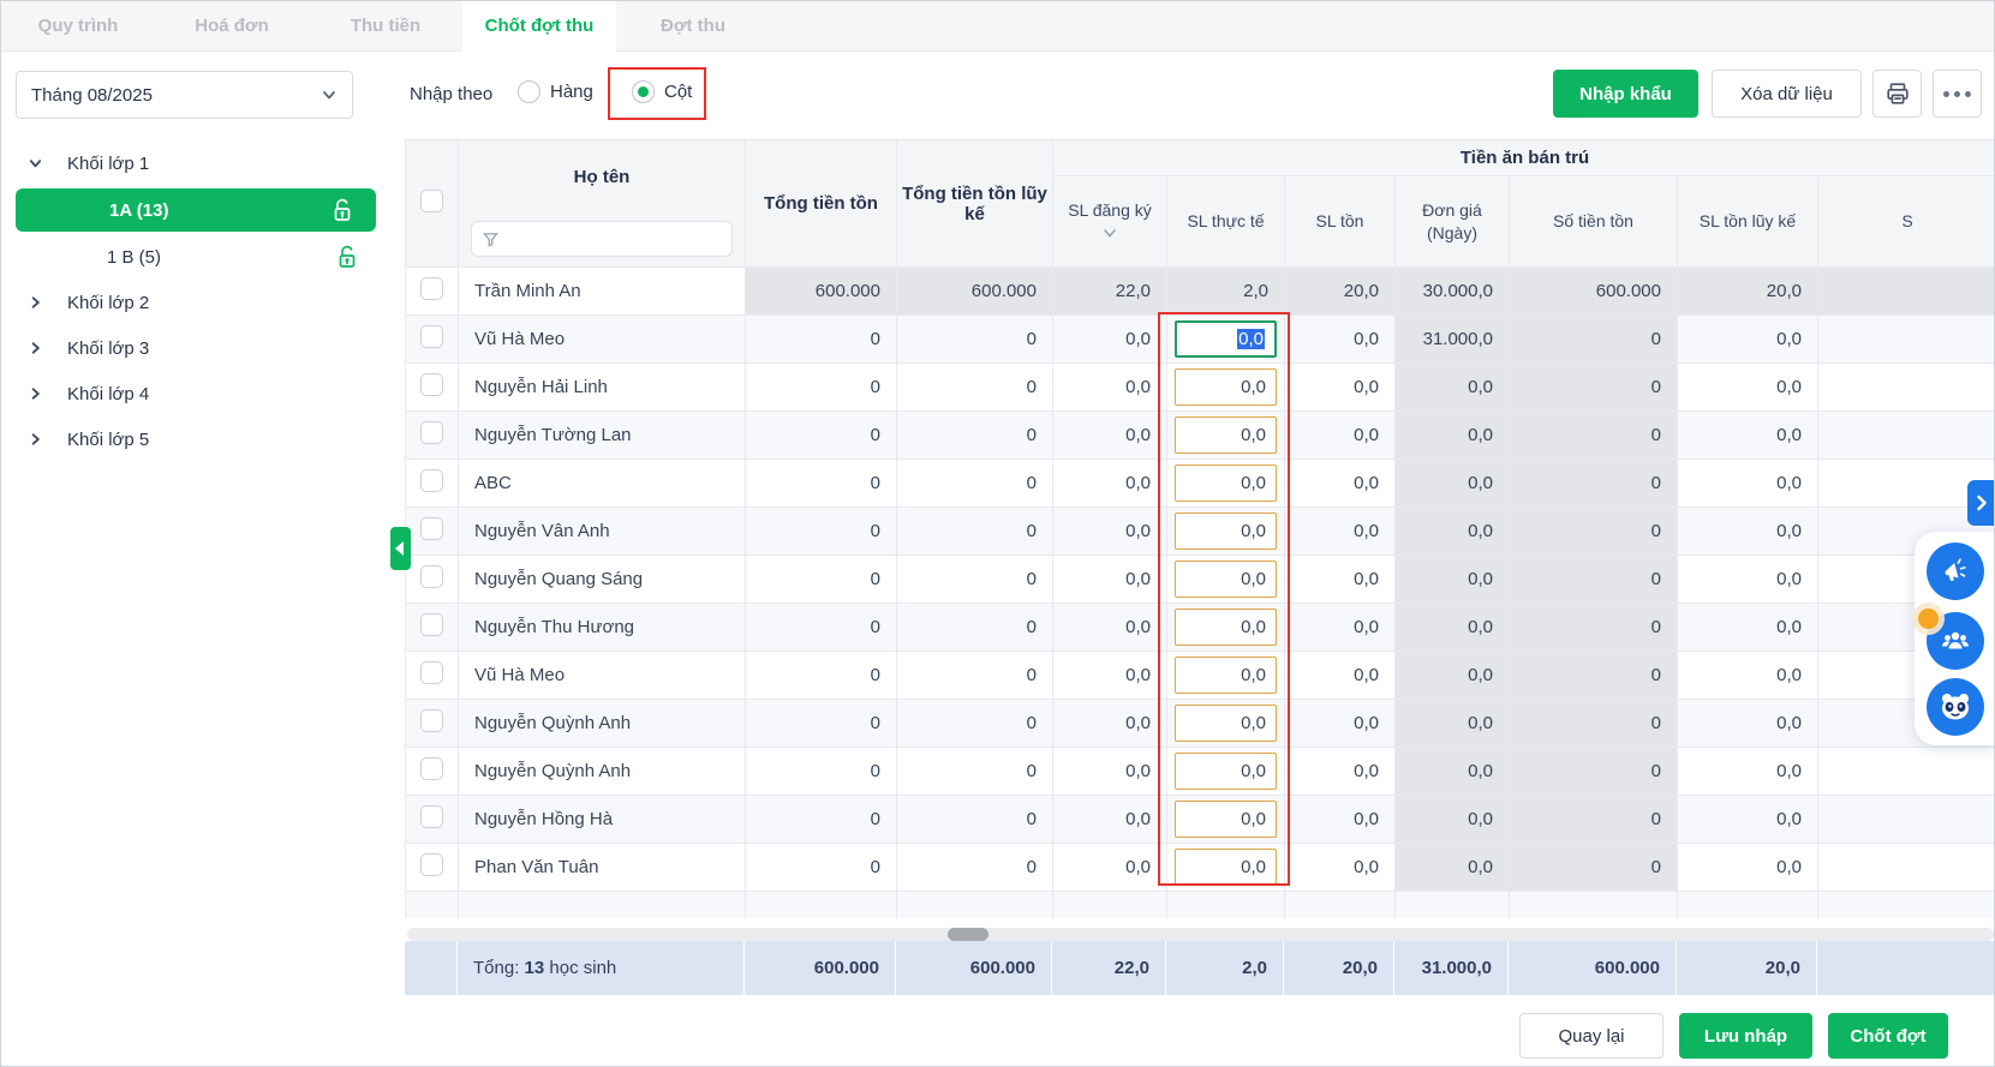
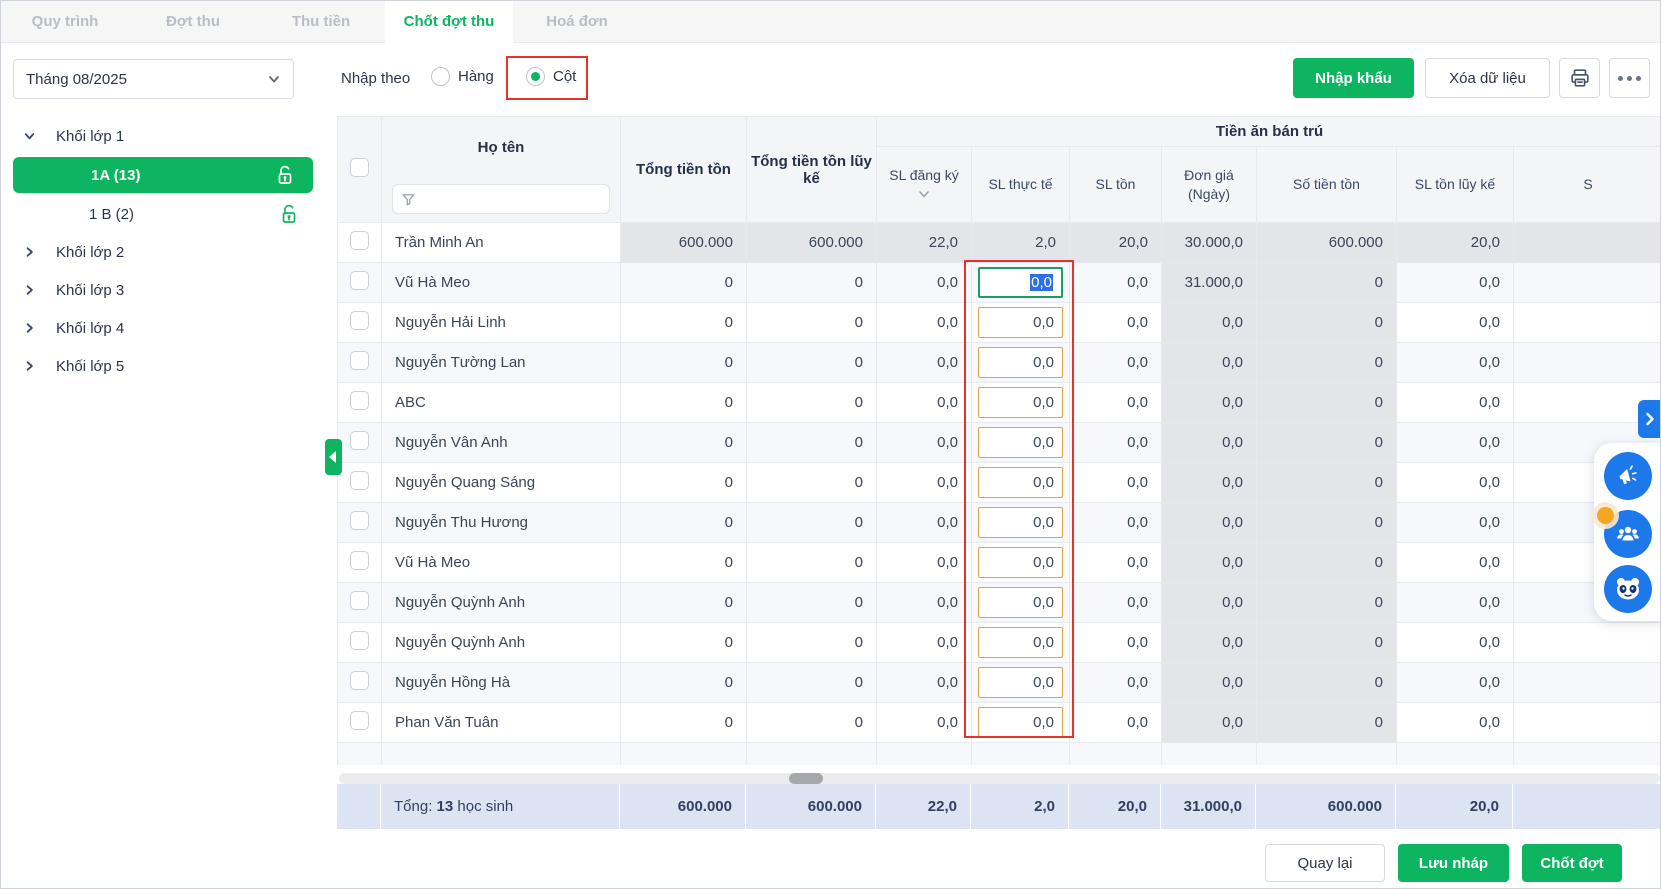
  Quy trình
- Hoá đơn
+ Đợt thu
  Thu tiền
  Chốt đợt thu
- Đợt thu
+ Hoá đơn
  Tháng 08/2025
  Khối lớp 1
  1A (13)
- 1 B (5)
+ 1 B (2)
  Khối lớp 2
  Khối lớp 3
  Khối lớp 4
  Khối lớp 5
  Nhập theo
  Hàng
  Cột
  Nhập khẩu
  Xóa dữ liệu
  	Họ tên	Tổng tiền tồn	Tổng tiền tồn lũy kế	Tiền ăn bán trú
  SL đăng ký	SL thực tế	SL tồn	Đơn giá (Ngày)	Số tiền tồn	SL tồn lũy kế	S
  	Trần Minh An	600.000	600.000	22,0	2,0	20,0	30.000,0	600.000	20,0
  	Vũ Hà Meo	0	0	0,0	0,0	0,0	31.000,0	0	0,0
  	Nguyễn Hải Linh	0	0	0,0	0,0	0,0	0,0	0	0,0
  	Nguyễn Tường Lan	0	0	0,0	0,0	0,0	0,0	0	0,0
  	ABC	0	0	0,0	0,0	0,0	0,0	0	0,0
  	Nguyễn Vân Anh	0	0	0,0	0,0	0,0	0,0	0	0,0
  	Nguyễn Quang Sáng	0	0	0,0	0,0	0,0	0,0	0	0,0
  	Nguyễn Thu Hương	0	0	0,0	0,0	0,0	0,0	0	0,0
  	Vũ Hà Meo	0	0	0,0	0,0	0,0	0,0	0	0,0
  	Nguyễn Quỳnh Anh	0	0	0,0	0,0	0,0	0,0	0	0,0
  	Nguyễn Quỳnh Anh	0	0	0,0	0,0	0,0	0,0	0	0,0
  	Nguyễn Hồng Hà	0	0	0,0	0,0	0,0	0,0	0	0,0
  	Phan Văn Tuân	0	0	0,0	0,0	0,0	0,0	0	0,0
  Tổng:
  13
  học sinh
  600.000
  600.000
  22,0
  2,0
  20,0
  31.000,0
  600.000
  20,0
  Quay lại
  Lưu nháp
  Chốt đợt
